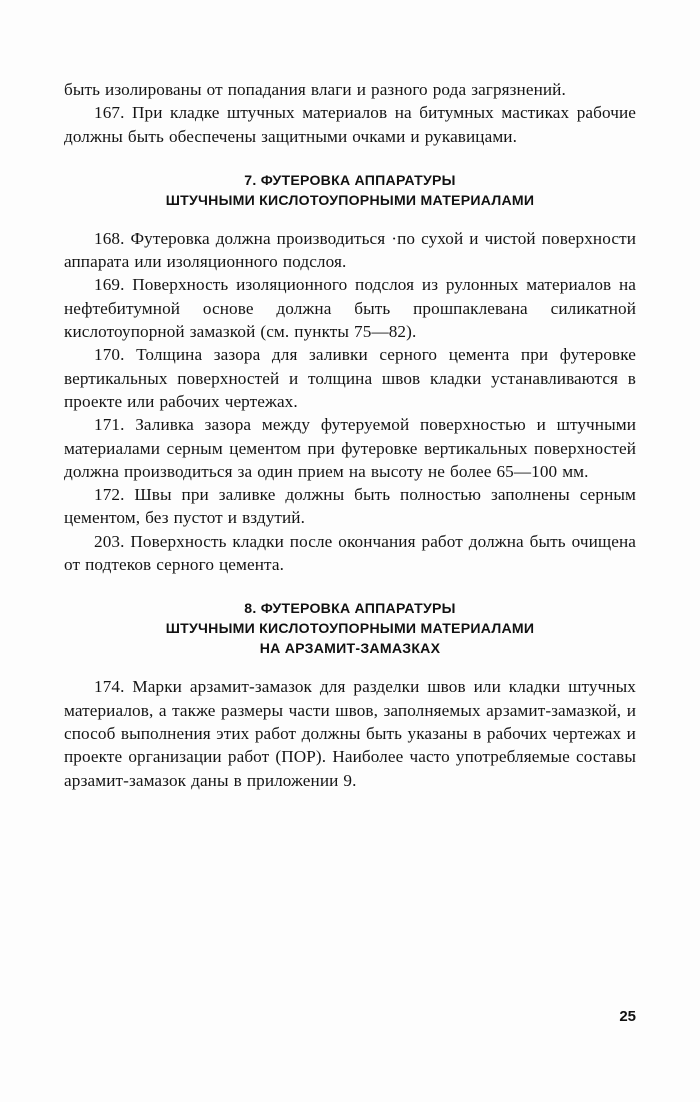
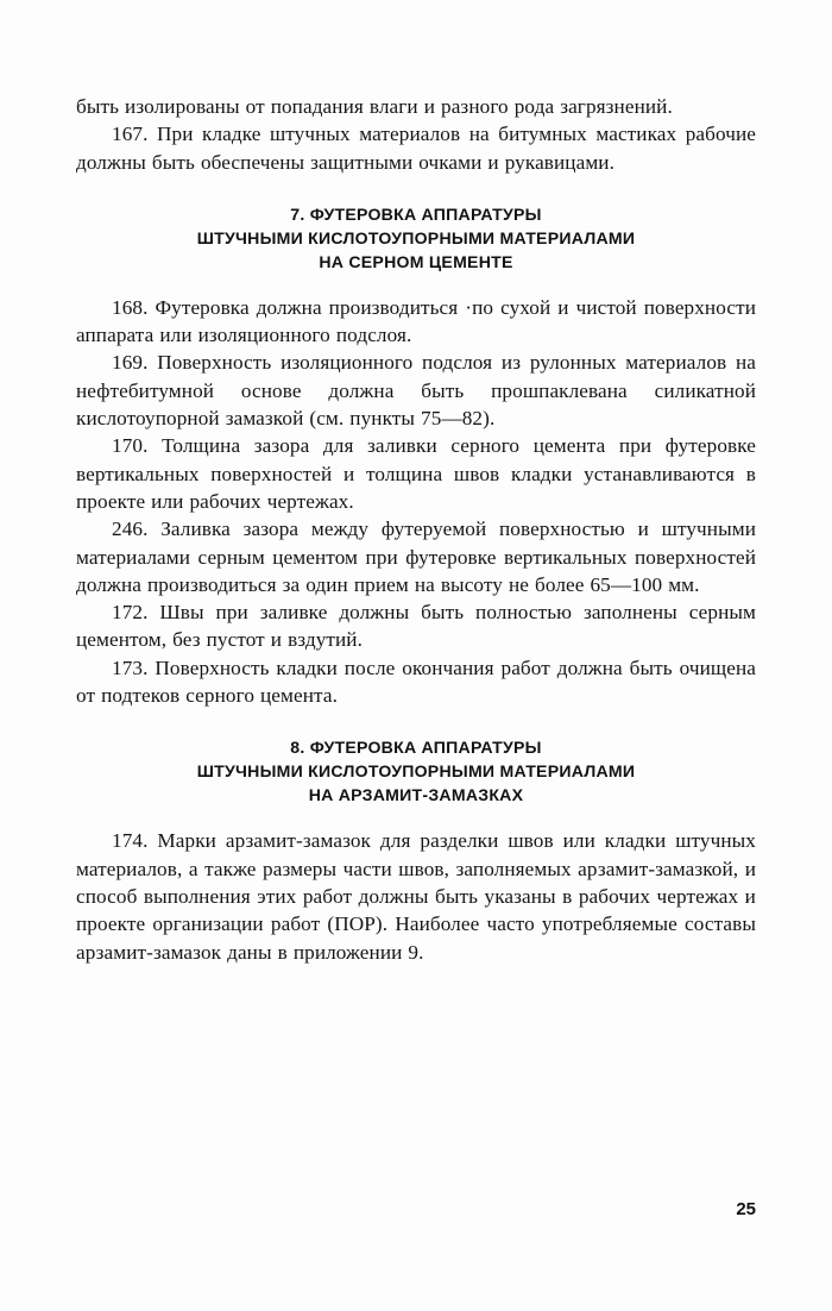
  быть изолированы от попадания влаги и разного рода загрязнений.
  167. При кладке штучных материалов на битумных мастиках рабочие должны быть обеспечены защитными очками и рукавицами.
  7. ФУТЕРОВКА АППАРАТУРЫ
  ШТУЧНЫМИ КИСЛОТОУПОРНЫМИ МАТЕРИАЛАМИ
+ НА СЕРНОМ ЦЕМЕНТЕ
  168. Футеровка должна производиться ·по сухой и чистой поверхности аппарата или изоляционного подслоя.
  169. Поверхность изоляционного подслоя из рулонных материалов на нефтебитумной основе должна быть прошпаклевана силикатной кислотоупорной замазкой (см. пункты 75—82).
  170. Толщина зазора для заливки серного цемента при футеровке вертикальных поверхностей и толщина швов кладки устанавливаются в проекте или рабочих чертежах.
- 171. Заливка зазора между футеруемой поверхностью и штучными материалами серным цементом при футеровке вертикальных поверхностей должна производиться за один прием на высоту не более 65—100 мм.
+ 246. Заливка зазора между футеруемой поверхностью и штучными материалами серным цементом при футеровке вертикальных поверхностей должна производиться за один прием на высоту не более 65—100 мм.
  172. Швы при заливке должны быть полностью заполнены серным цементом, без пустот и вздутий.
- 203. Поверхность кладки после окончания работ должна быть очищена от подтеков серного цемента.
+ 173. Поверхность кладки после окончания работ должна быть очищена от подтеков серного цемента.
  8. ФУТЕРОВКА АППАРАТУРЫ
  ШТУЧНЫМИ КИСЛОТОУПОРНЫМИ МАТЕРИАЛАМИ
  НА АРЗАМИТ-ЗАМАЗКАХ
  174. Марки арзамит-замазок для разделки швов или кладки штучных материалов, а также размеры части швов, заполняемых арзамит-замазкой, и способ выполнения этих работ должны быть указаны в рабочих чертежах и проекте организации работ (ПОР). Наиболее часто употребляемые составы арзамит-замазок даны в приложении 9.
  25
